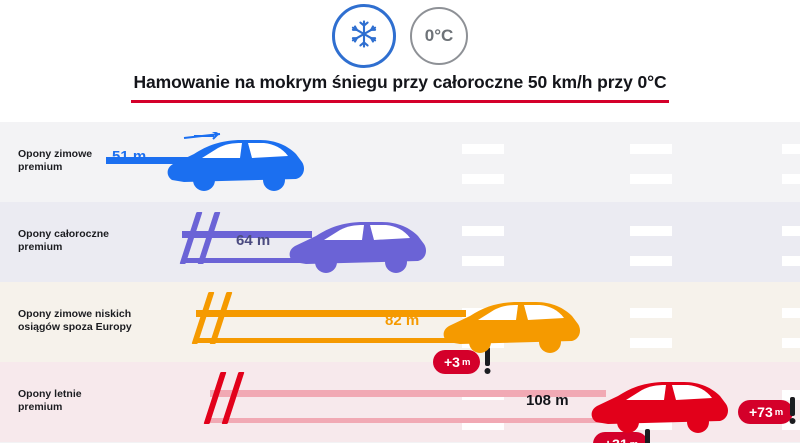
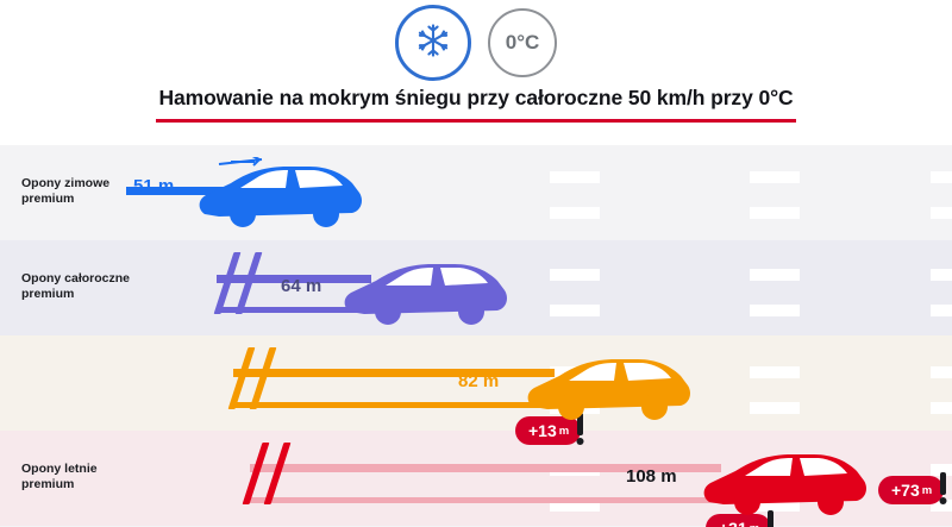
  0°C
  Hamowanie na mokrym śniegu przy całoroczne 50 km/h przy 0°C
  Opony zimowe
  premium
  51 m
  Opony całoroczne
  premium
  64 m
- +3
+ +13
  m
- Opony zimowe niskich
- osiągów spoza Europy
  82 m
  Opony letnie
  premium
  108 m
  +73
  m
